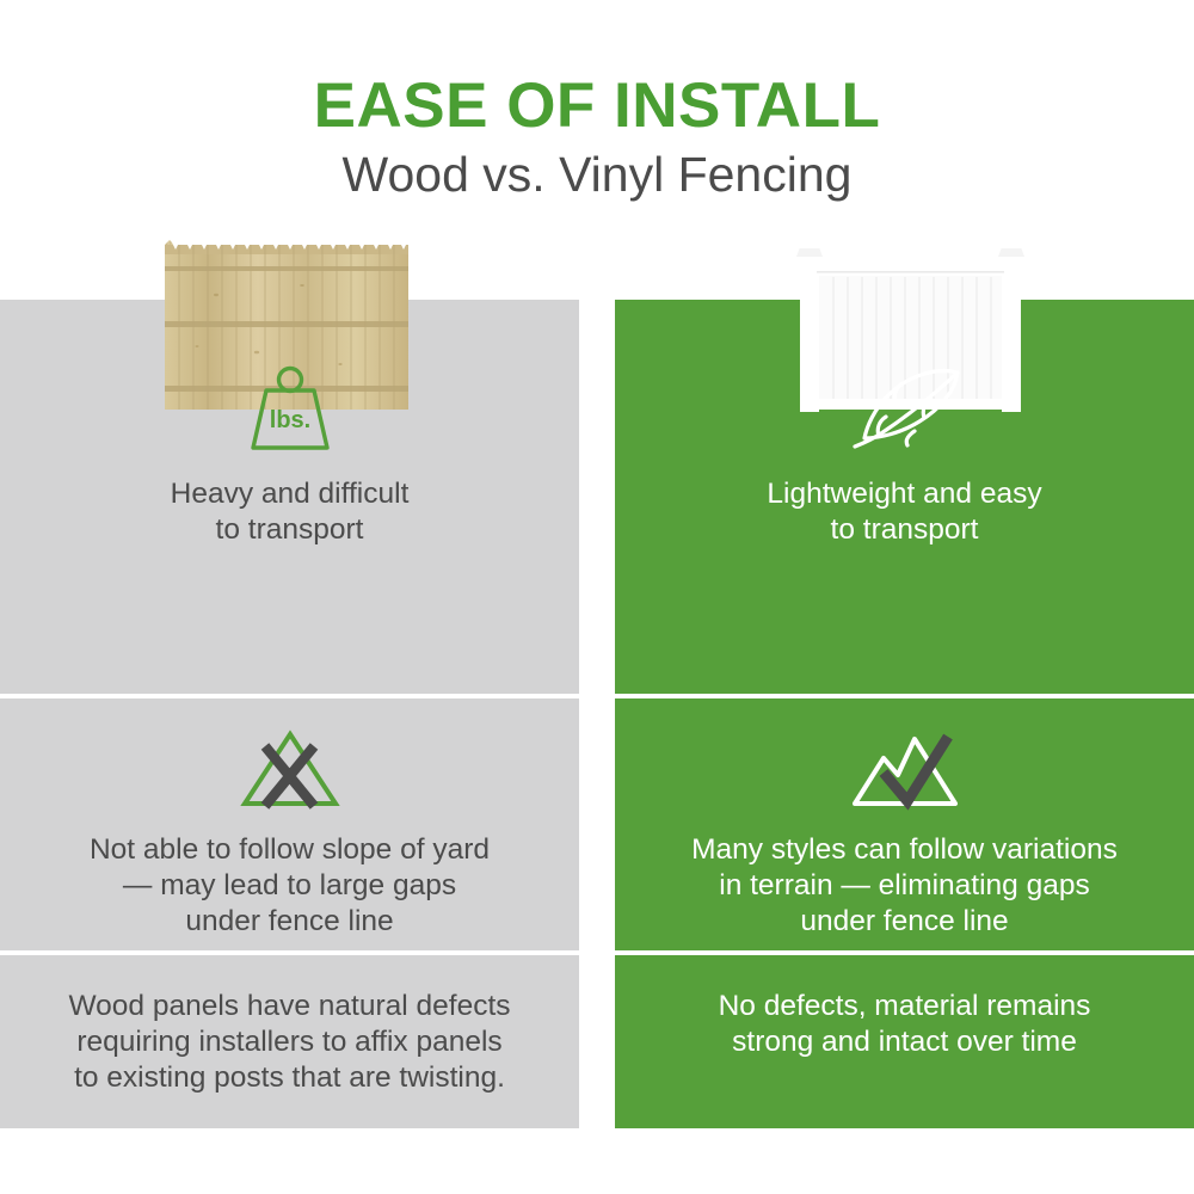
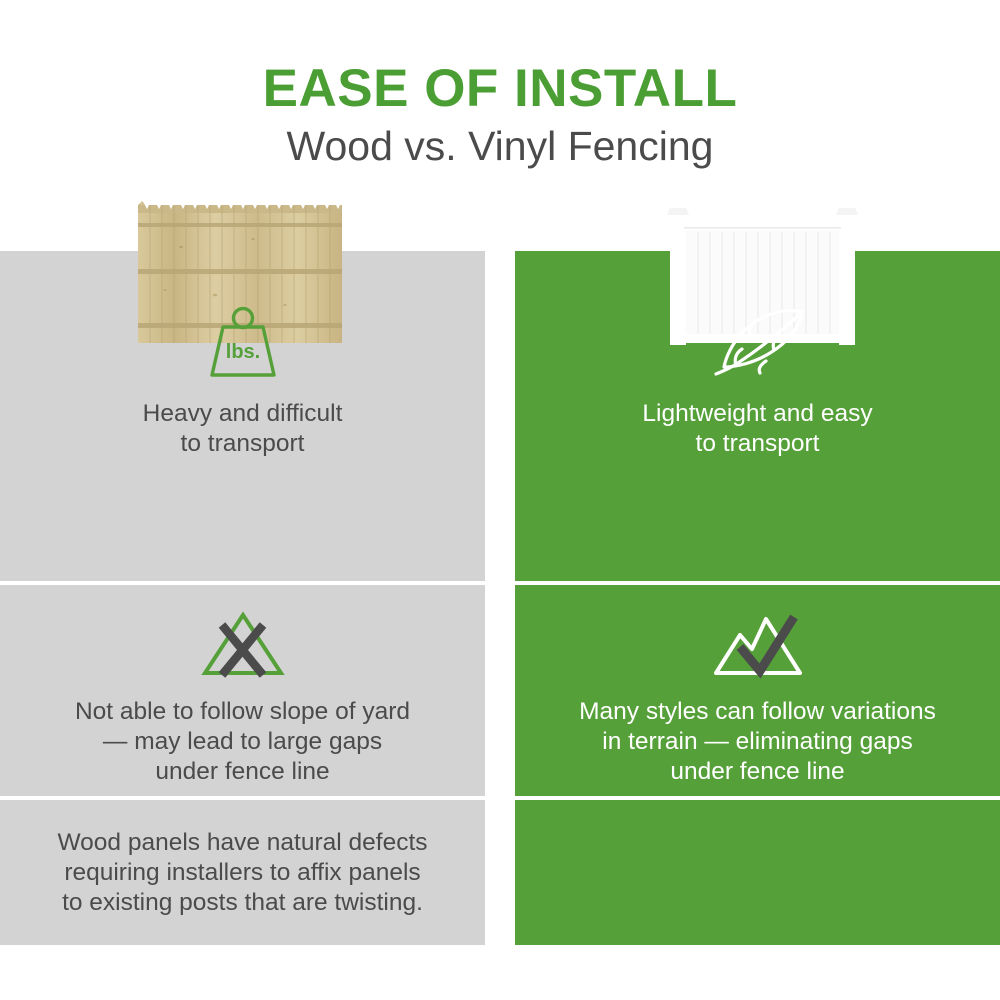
  EASE OF INSTALL
  Wood vs. Vinyl Fencing
  lbs.
  Heavy and difficult
  to transport
  Not able to follow slope of yard
  — may lead to large gaps
  under fence line
  Wood panels have natural defects
  requiring installers to affix panels
  to existing posts that are twisting.
  Lightweight and easy
  to transport
  Many styles can follow variations
  in terrain — eliminating gaps
  under fence line
- No defects, material remains
- strong and intact over time
